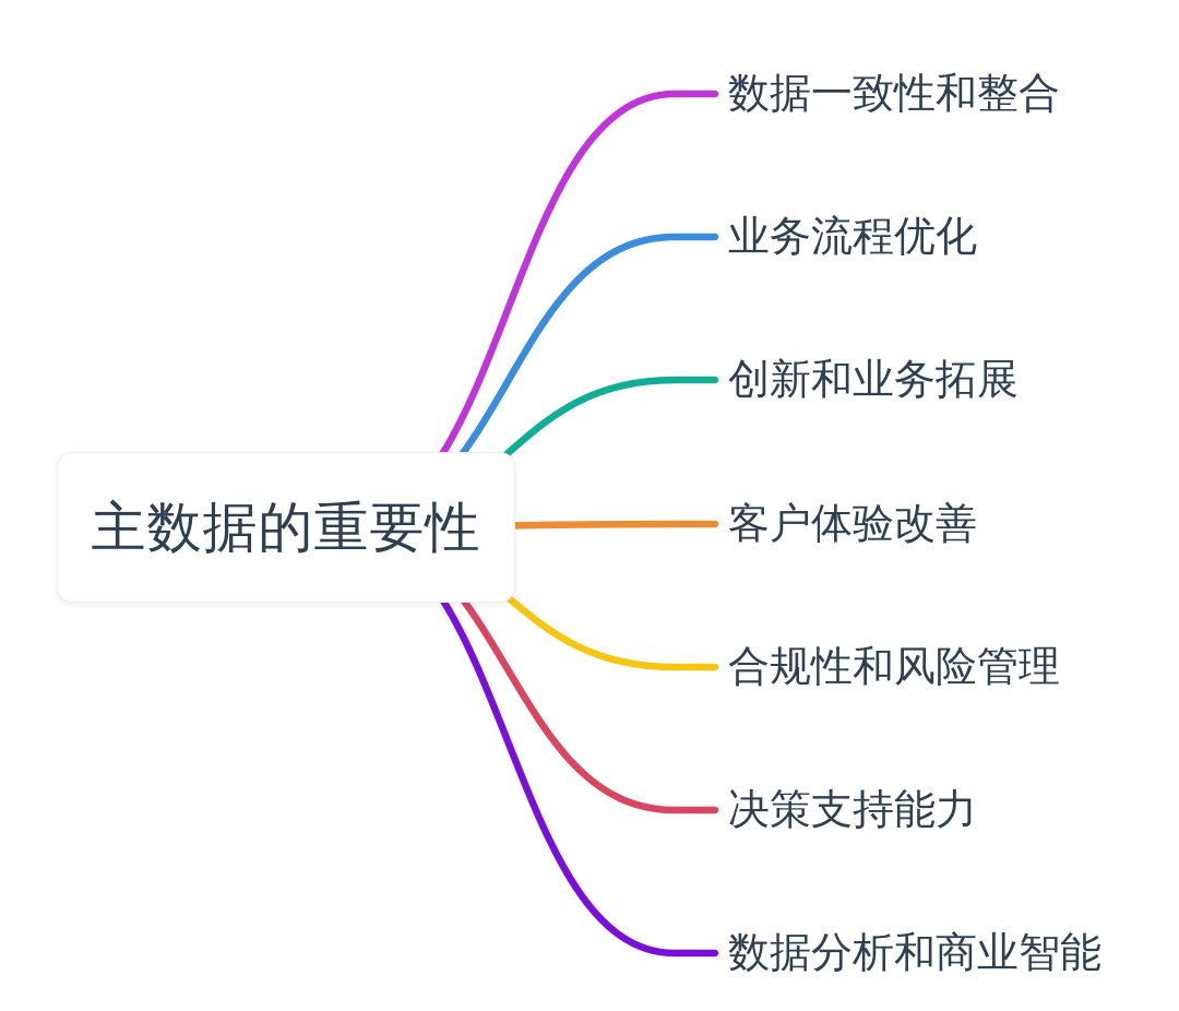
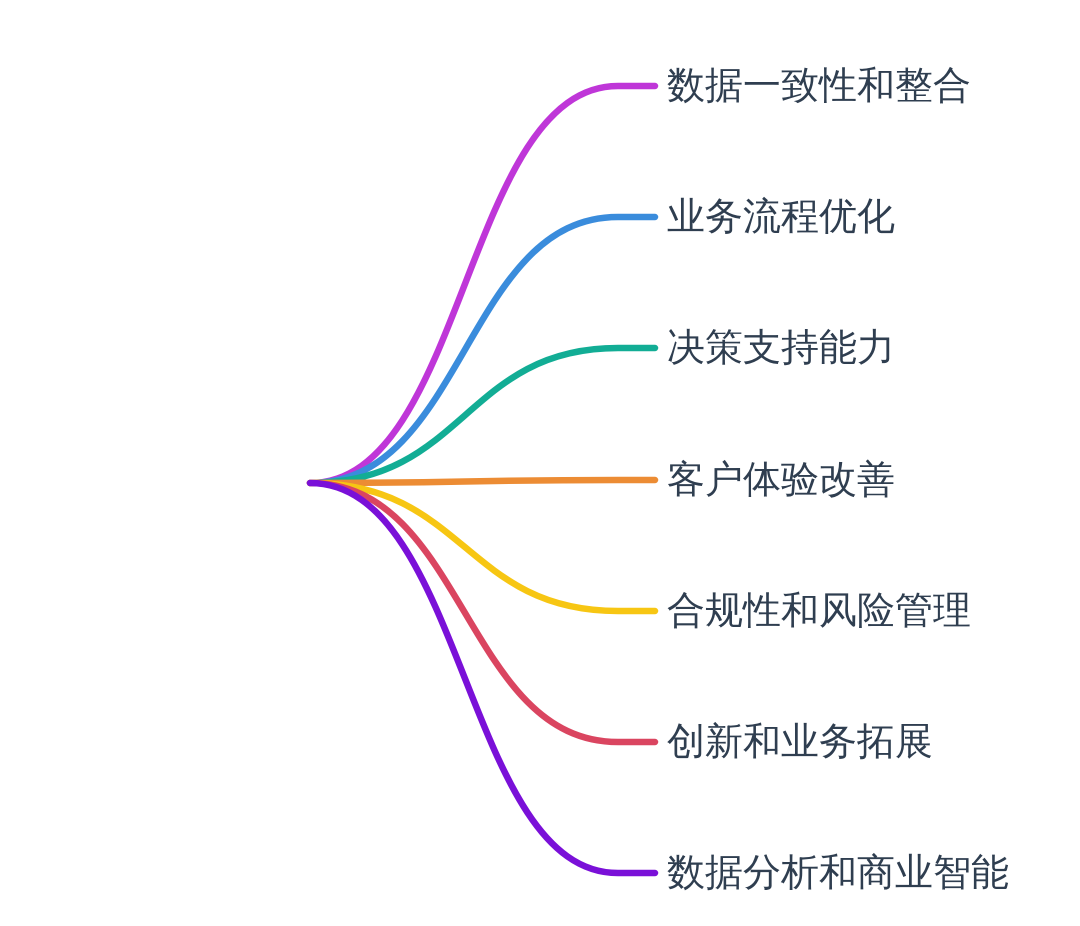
- 主数据的重要性
  数据一致性和整合
  业务流程优化
- 创新和业务拓展
+ 决策支持能力
  客户体验改善
  合规性和风险管理
- 决策支持能力
+ 创新和业务拓展
  数据分析和商业智能
